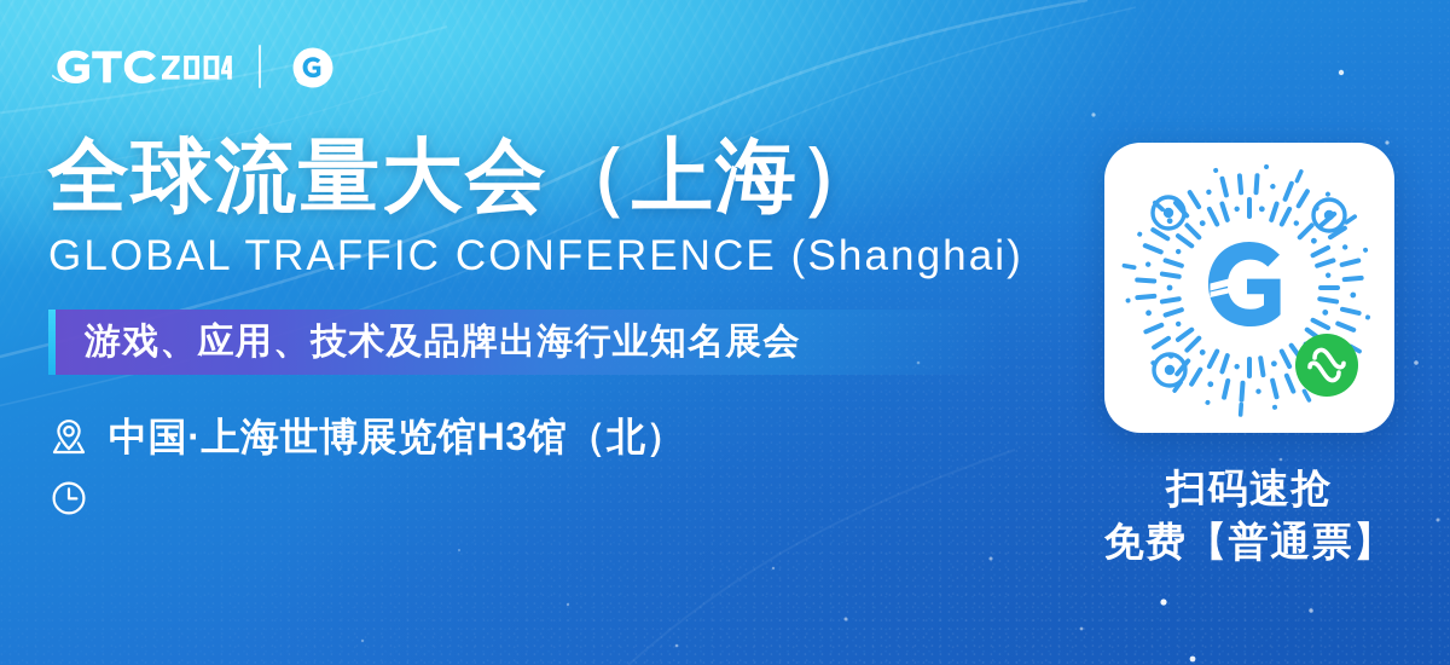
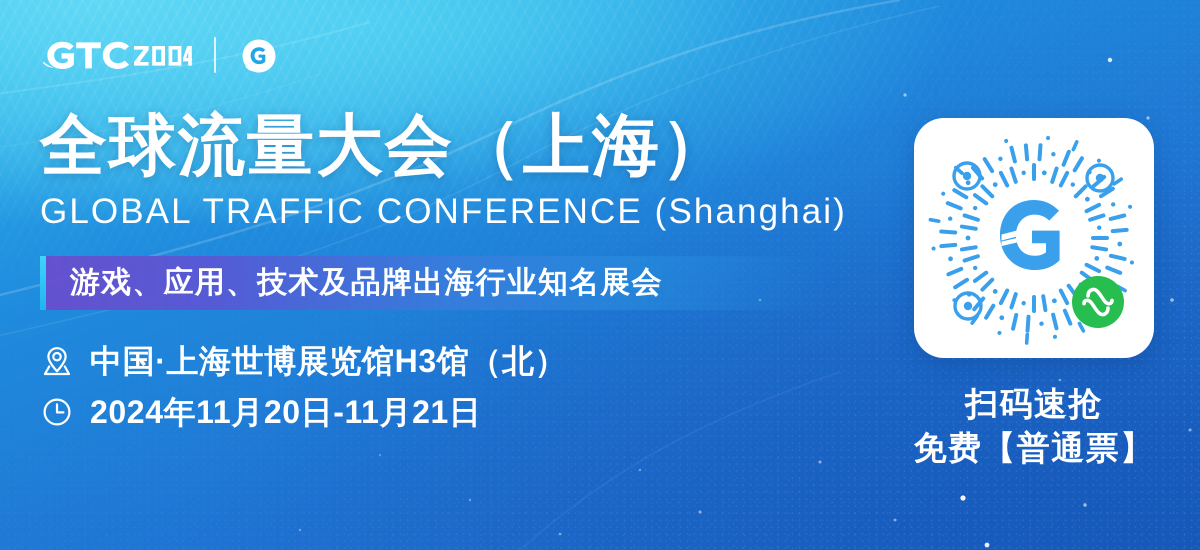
  全球流量大会（上海）
  GLOBAL TRAFFIC CONFERENCE (Shanghai)
  游戏、应用、技术及品牌出海行业知名展会
  中国·上海世博展览馆H3馆（北）
+ 2024年11月20日-11月21日
  扫码速抢
  免费【普通票】
